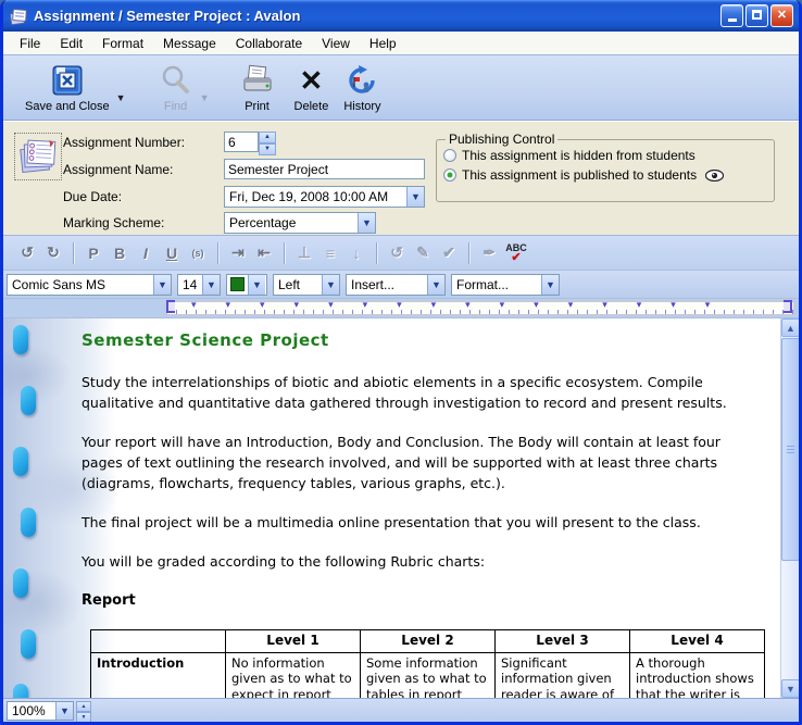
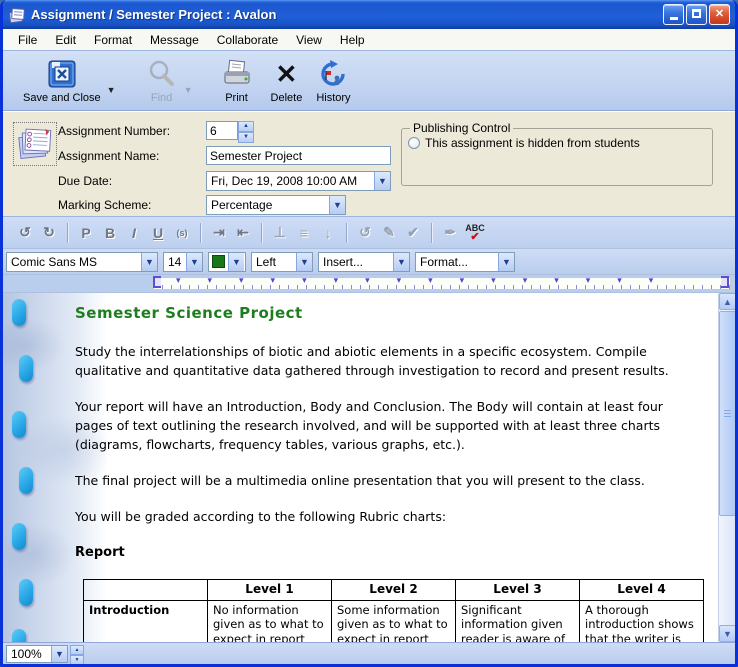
  Assignment / Semester Project : Avalon
  ✕
  File
  Edit
  Format
  Message
  Collaborate
  View
  Help
  Save and Close
  ▼
  Find
  ▼
  Print
  ✕
  Delete
  History
  Assignment Number:
  6
  Assignment Name:
  Semester Project
  Due Date:
  Fri, Dec 19, 2008 10:00 AM
  ▼
  Marking Scheme:
  Percentage
  ▼
  Publishing Control
  This assignment is hidden from students
- This assignment is published to students
  ↺
  ↻
  P
  B
  I
  U
  (s)
  ⇥
  ⇤
  ⊥
  ≡
  ↓
  ↺
  ✎
  ✔
  ✒
  ABC
  ✔
  Comic Sans MS
  ▼
  14
  ▼
  ▼
  Left
  ▼
  Insert...
  ▼
  Format...
  ▼
  Semester Science Project
  Study the interrelationships of biotic and abiotic elements in a specific ecosystem. Compile qualitative and quantitative data gathered through investigation to record and present results.
  Your report will have an Introduction, Body and Conclusion. The Body will contain at least four pages of text outlining the research involved, and will be supported with at least three charts (diagrams, flowcharts, frequency tables, various graphs, etc.).
  The final project will be a multimedia online presentation that you will present to the class.
  You will be graded according to the following Rubric charts:
  Report
  	Level 1	Level 2	Level 3	Level 4
- Introduction	No information given as to what to expect in report	Some information given as to what to tables in report	Significant information given reader is aware of	A thorough introduction shows that the writer is
+ Introduction	No information given as to what to expect in report	Some information given as to what to expect in report	Significant information given reader is aware of	A thorough introduction shows that the writer is
  ▲
  ▼
  100%
  ▼
